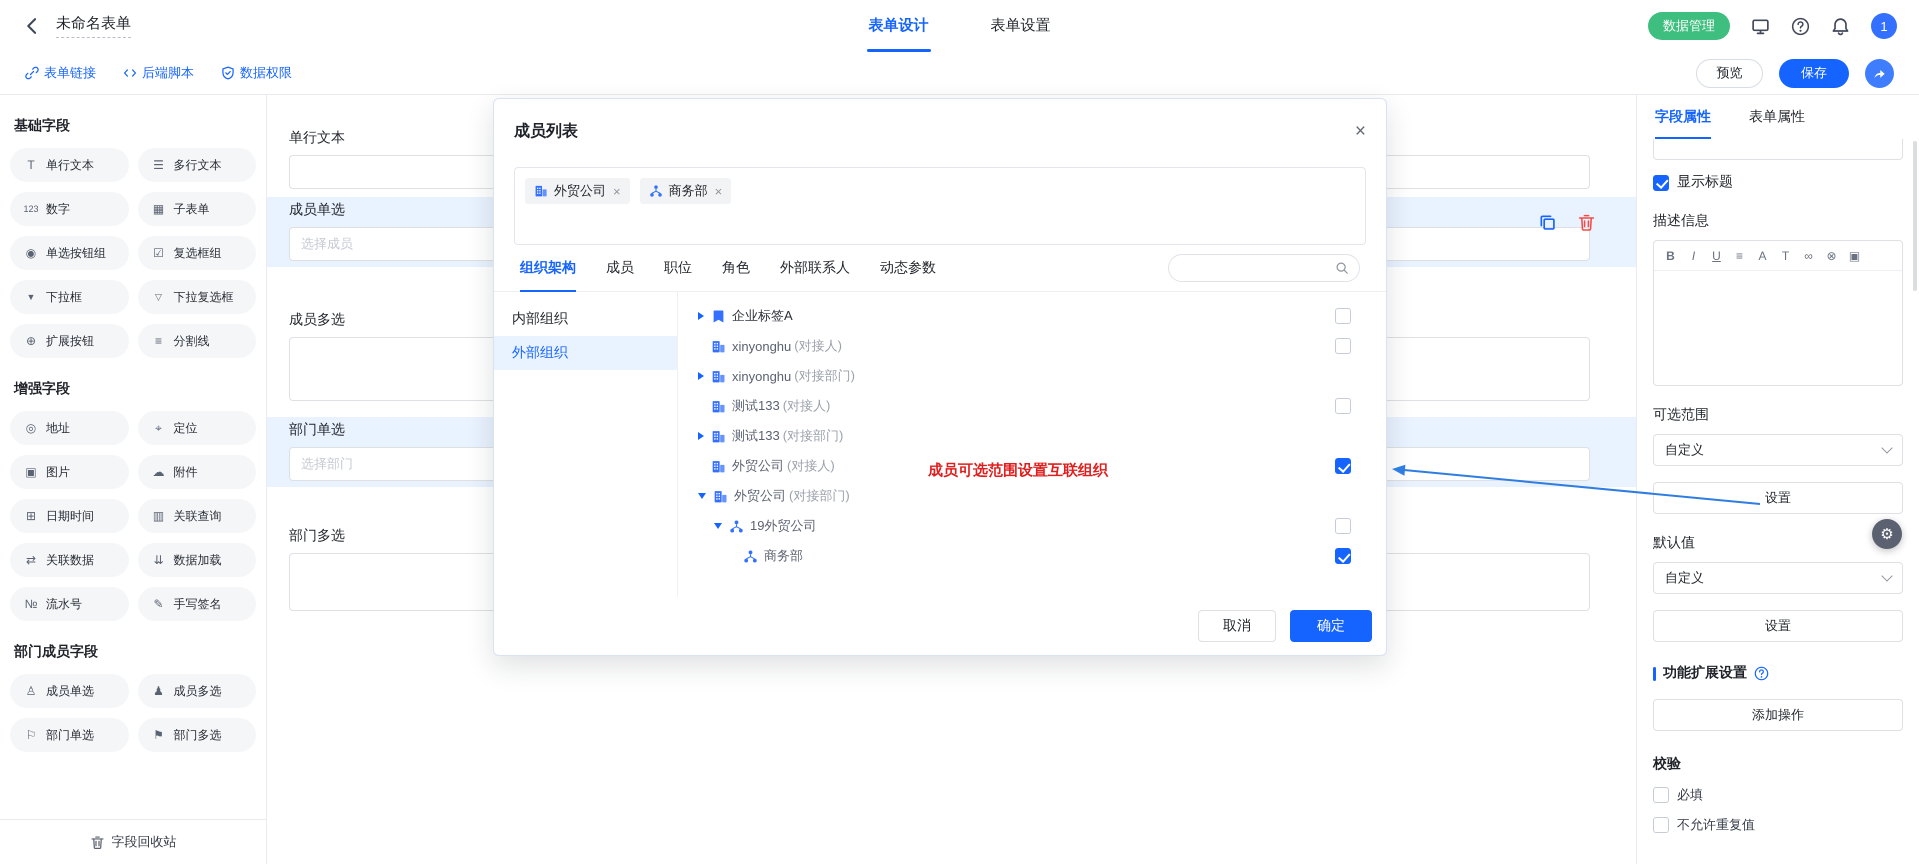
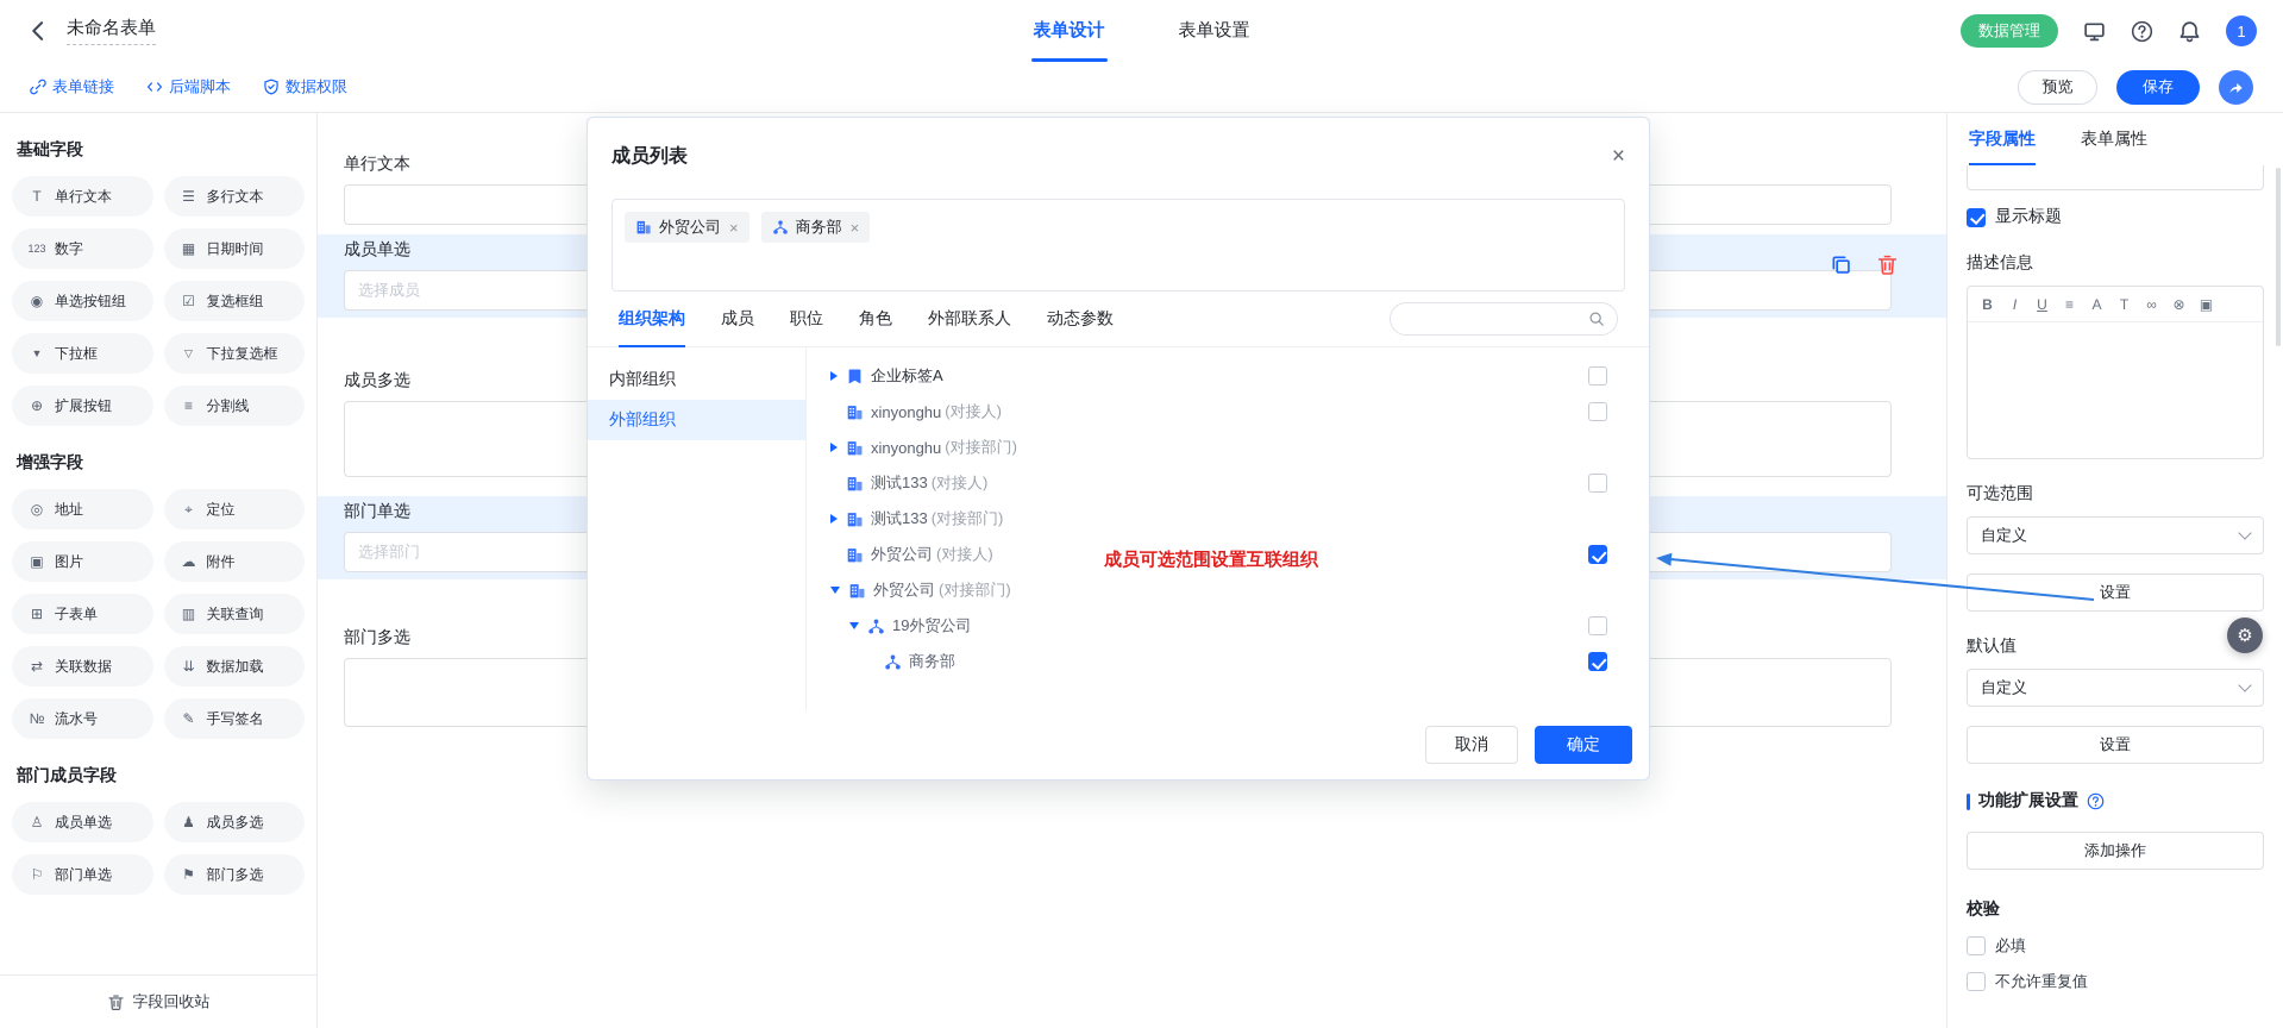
  未命名表单
  表单设计
  表单设置
  数据管理
  1
  表单链接
  后端脚本
  数据权限
  预览
  保存
  基础字段
  T
  单行文本
  ☰
  多行文本
  123
  数字
  ▦
- 子表单
+ 日期时间
  ◉
  单选按钮组
  ☑
  复选框组
  ▼
  下拉框
  ▽
  下拉复选框
  ⊕
  扩展按钮
  ≡
  分割线
  增强字段
  ◎
  地址
  ⌖
  定位
  ▣
  图片
  ☁
  附件
  ⊞
- 日期时间
+ 子表单
  ▥
  关联查询
  ⇄
  关联数据
  ⇊
  数据加载
  №
  流水号
  ✎
  手写签名
  部门成员字段
  ♙
  成员单选
  ♟
  成员多选
  ⚐
  部门单选
  ⚑
  部门多选
  字段回收站
  单行文本
  成员单选
  选择成员
  成员多选
  部门单选
  选择部门
  部门多选
  字段属性
  表单属性
  显示标题
  描述信息
  B
  I
  U
  ≡
  A
  T
  ∞
  ⊗
  ▣
  可选范围
  自定义
  设置
  默认值
  自定义
  设置
  功能扩展设置
  添加操作
  校验
  必填
  不允许重复值
  成员列表
  ×
  外贸公司
  ×
  商务部
  ×
  组织架构
  成员
  职位
  角色
  外部联系人
  动态参数
  内部组织
  外部组织
  企业标签A
  xinyonghu
  (对接人)
  xinyonghu
  (对接部门)
  测试133
  (对接人)
  测试133
  (对接部门)
  外贸公司
  (对接人)
  外贸公司
  (对接部门)
  19外贸公司
  商务部
  成员可选范围设置互联组织
  取消
  确定
  ⚙
